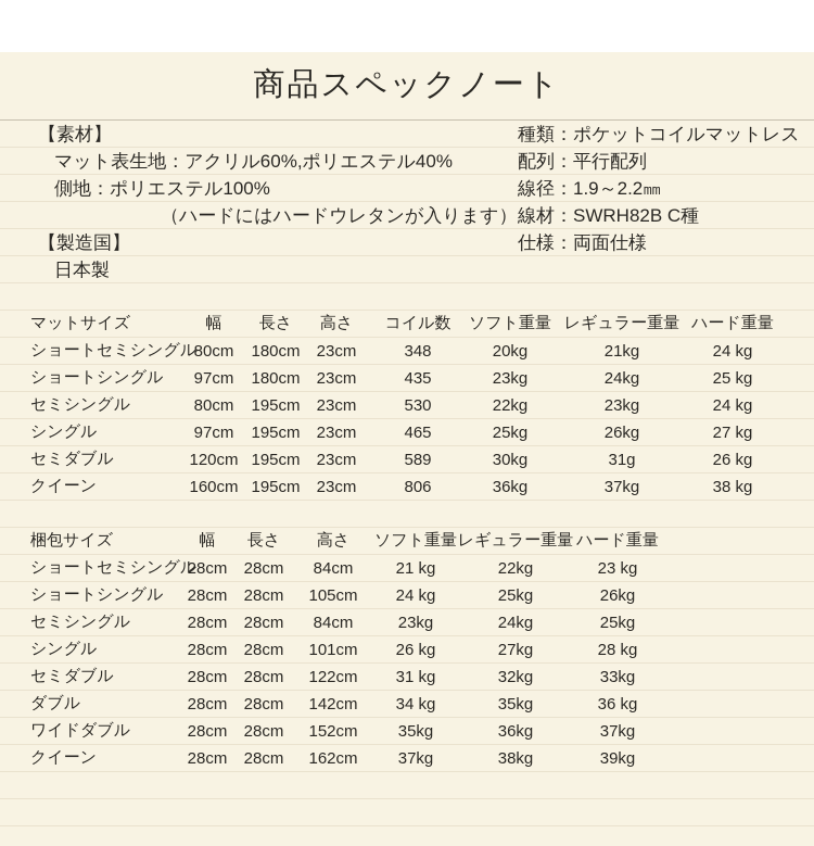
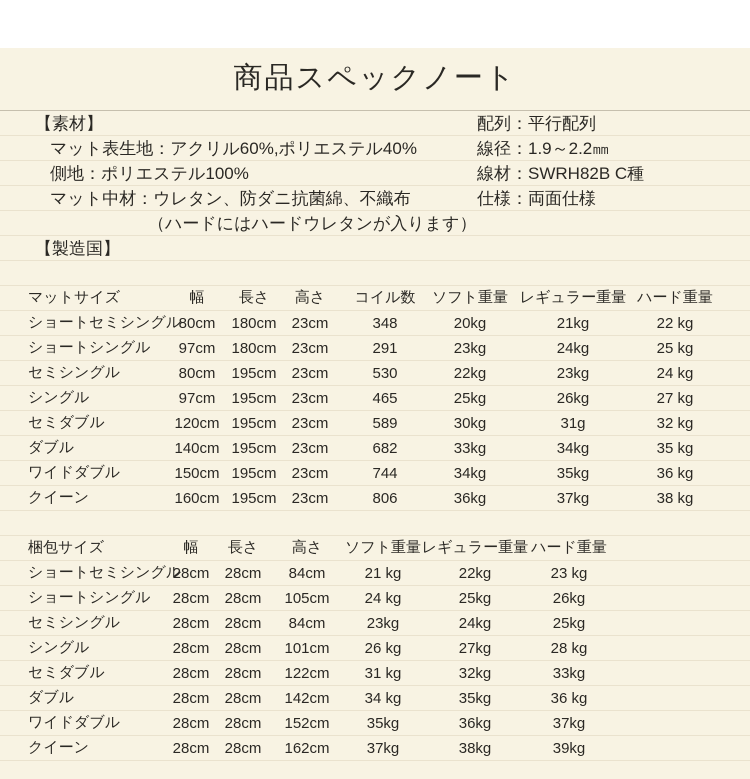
  商品スペックノート
  【素材】
  マット表生地：アクリル60%,ポリエステル40%
  側地：ポリエステル100%
+ マット中材：ウレタン、防ダニ抗菌綿、不織布
  （ハードにはハードウレタンが入ります）
  【製造国】
- 日本製
- 種類：ポケットコイルマットレス
  配列：平行配列
  線径：1.9～2.2㎜
  線材：SWRH82B C種
  仕様：両面仕様
  マットサイズ	幅	長さ	高さ	コイル数	ソフト重量	レギュラー重量	ハード重量
- ショートセミシングル	80cm	180cm	23cm	348	20kg	21kg	24 kg
+ ショートセミシングル	80cm	180cm	23cm	348	20kg	21kg	22 kg
- ショートシングル	97cm	180cm	23cm	435	23kg	24kg	25 kg
+ ショートシングル	97cm	180cm	23cm	291	23kg	24kg	25 kg
  セミシングル	80cm	195cm	23cm	530	22kg	23kg	24 kg
  シングル	97cm	195cm	23cm	465	25kg	26kg	27 kg
- セミダブル	120cm	195cm	23cm	589	30kg	31g	26 kg
+ セミダブル	120cm	195cm	23cm	589	30kg	31g	32 kg
+ ダブル	140cm	195cm	23cm	682	33kg	34kg	35 kg
+ ワイドダブル	150cm	195cm	23cm	744	34kg	35kg	36 kg
  クイーン	160cm	195cm	23cm	806	36kg	37kg	38 kg
  梱包サイズ	幅	長さ	高さ	ソフト重量	レギュラー重量	ハード重量
  ショートセミシングル	28cm	28cm	84cm	21 kg	22kg	23 kg
  ショートシングル	28cm	28cm	105cm	24 kg	25kg	26kg
  セミシングル	28cm	28cm	84cm	23kg	24kg	25kg
  シングル	28cm	28cm	101cm	26 kg	27kg	28 kg
  セミダブル	28cm	28cm	122cm	31 kg	32kg	33kg
  ダブル	28cm	28cm	142cm	34 kg	35kg	36 kg
  ワイドダブル	28cm	28cm	152cm	35kg	36kg	37kg
  クイーン	28cm	28cm	162cm	37kg	38kg	39kg
